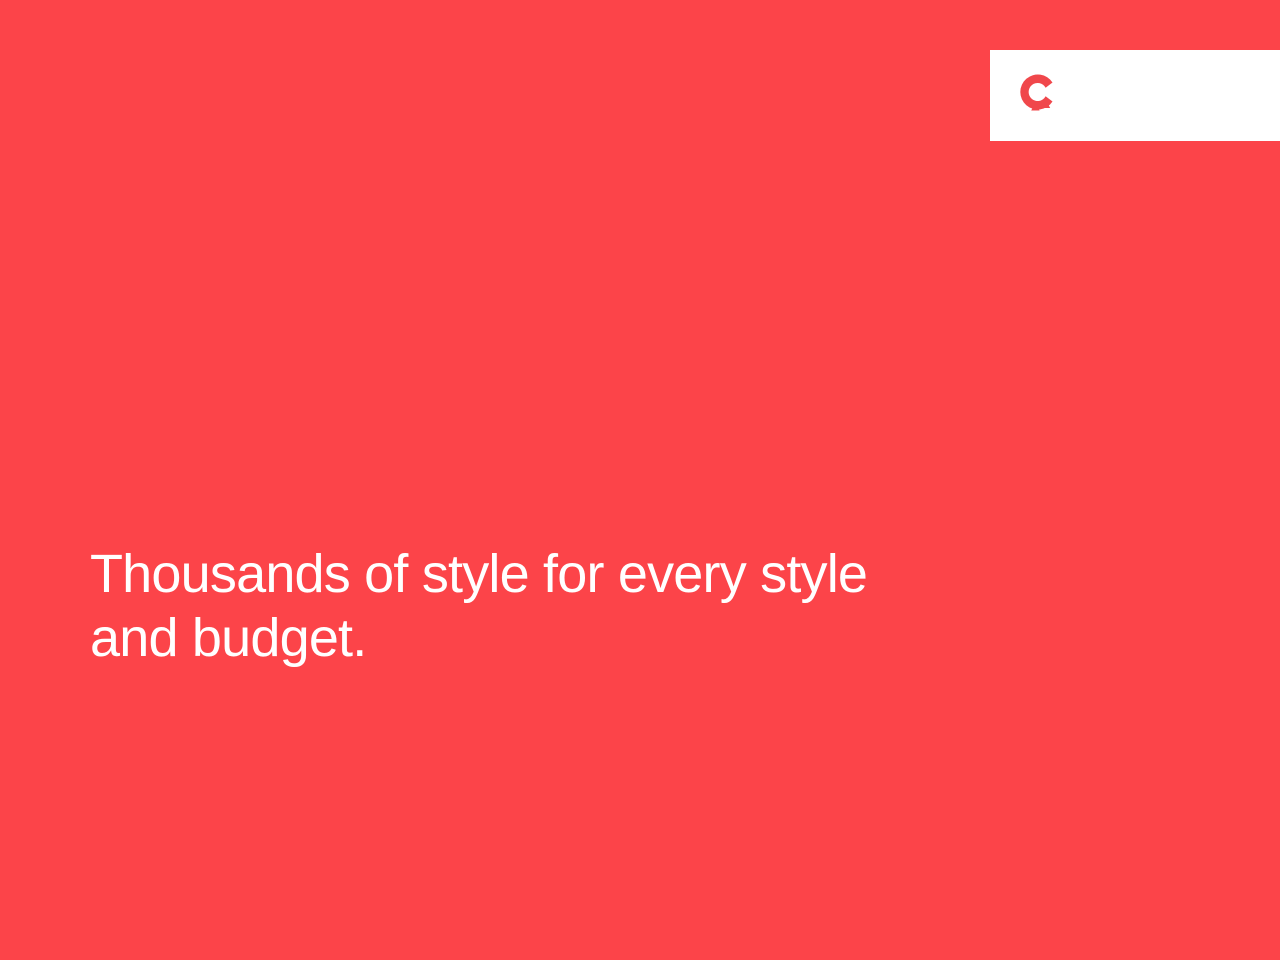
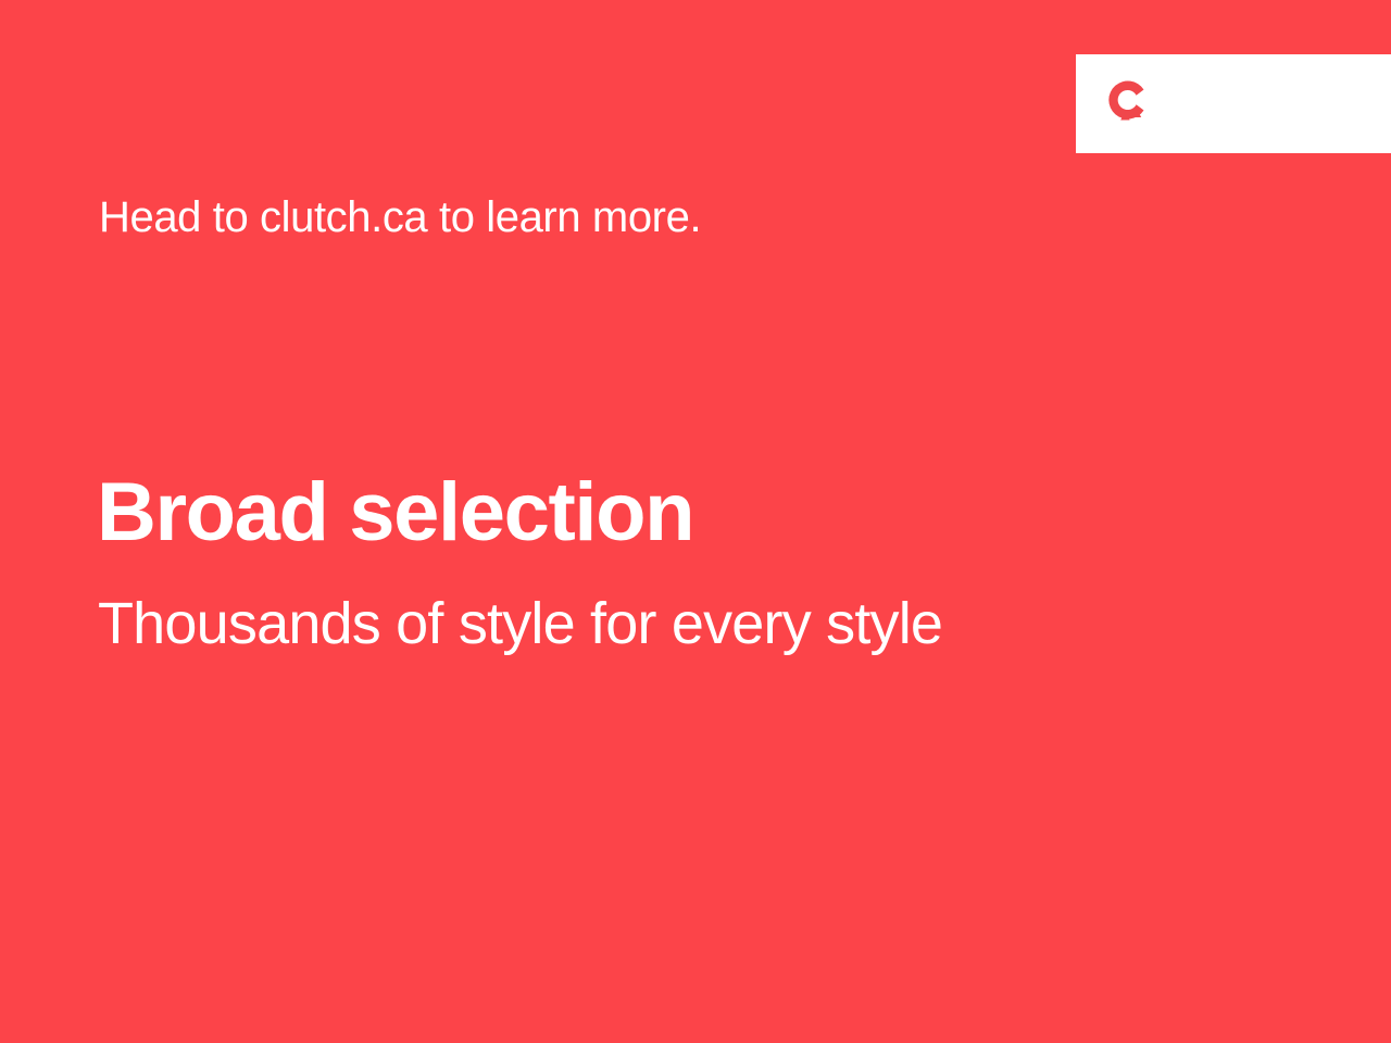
+ Head to clutch.ca to learn more.
+ Broad selection
  Thousands of style for every style
- and budget.
